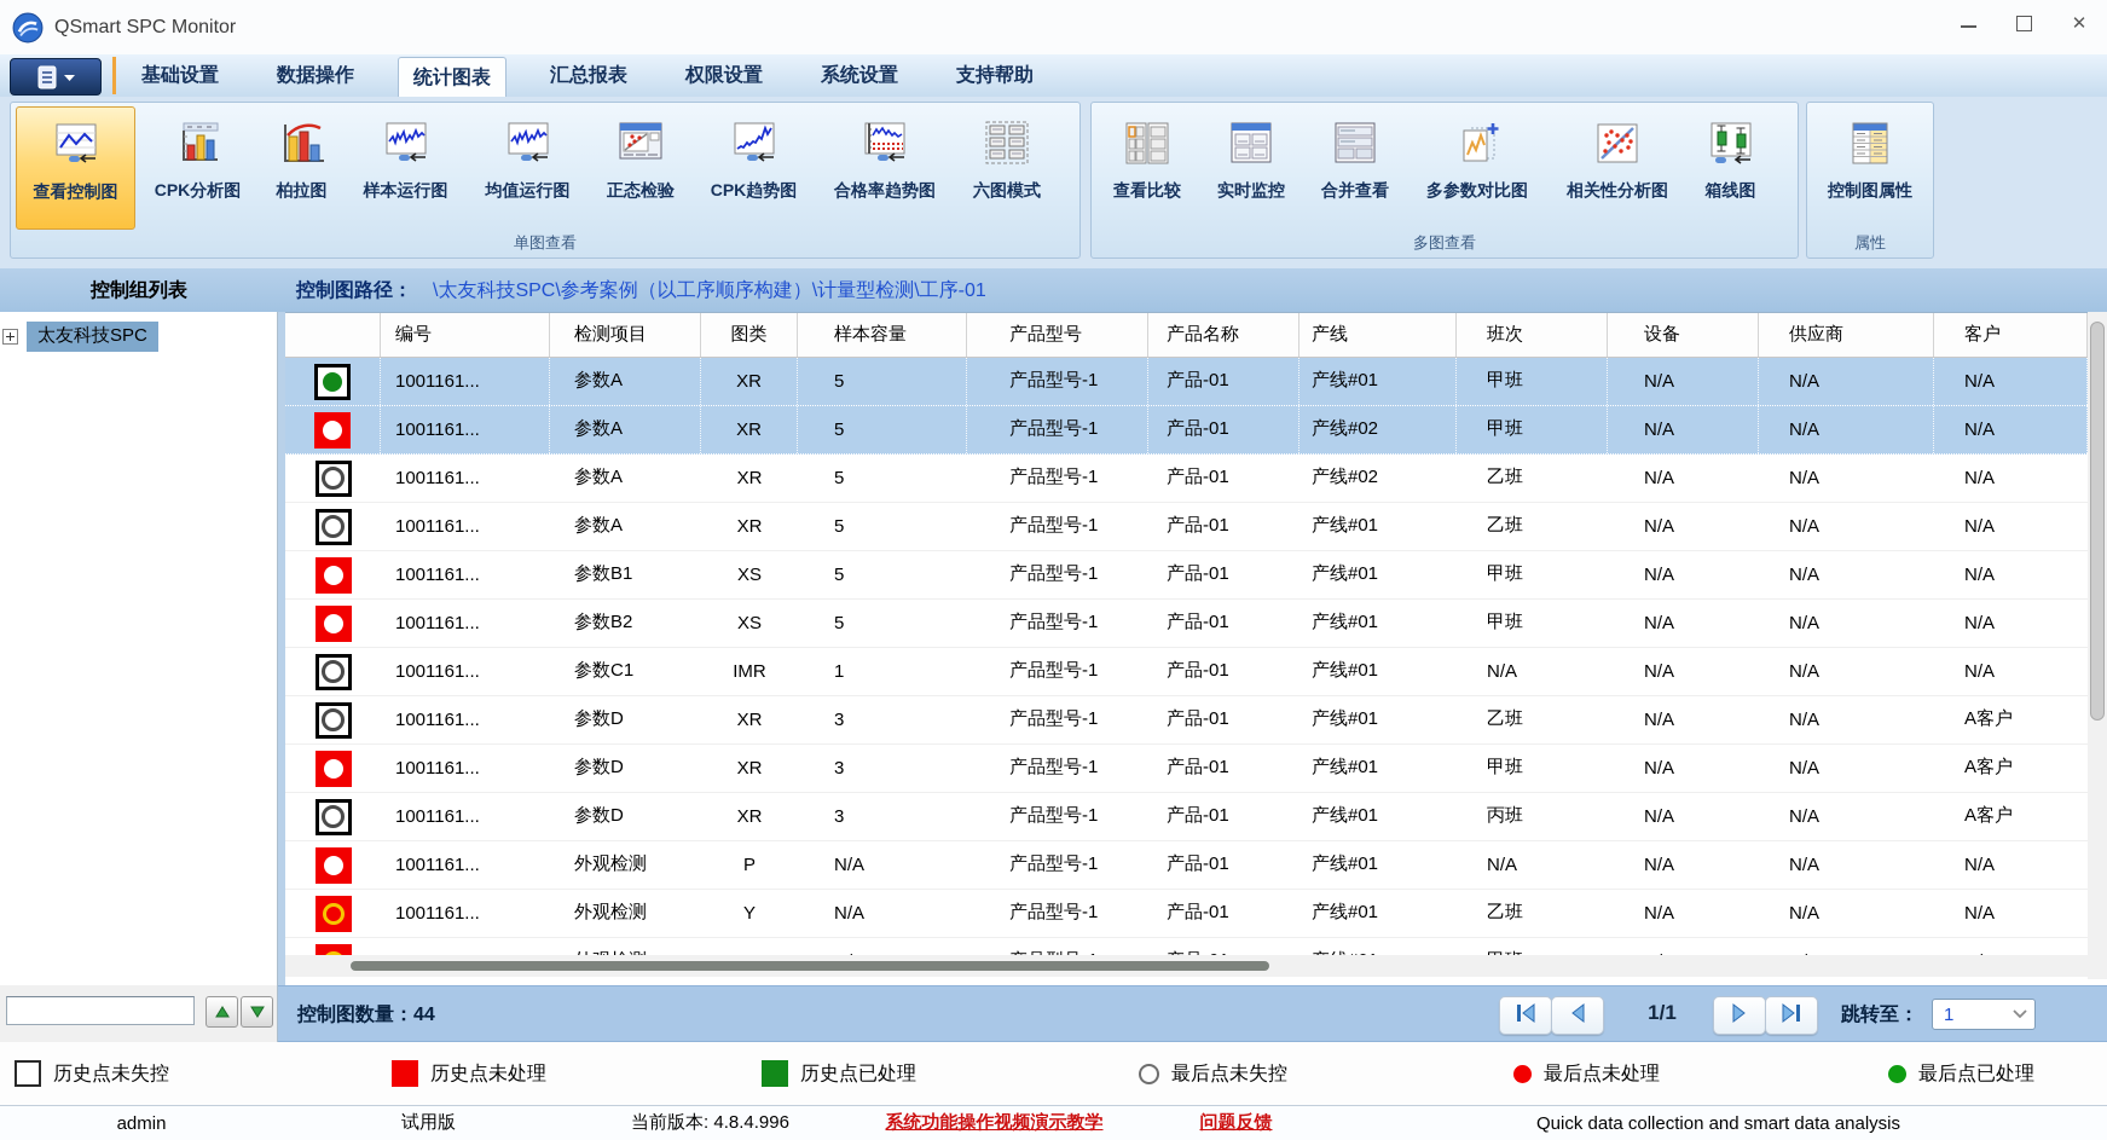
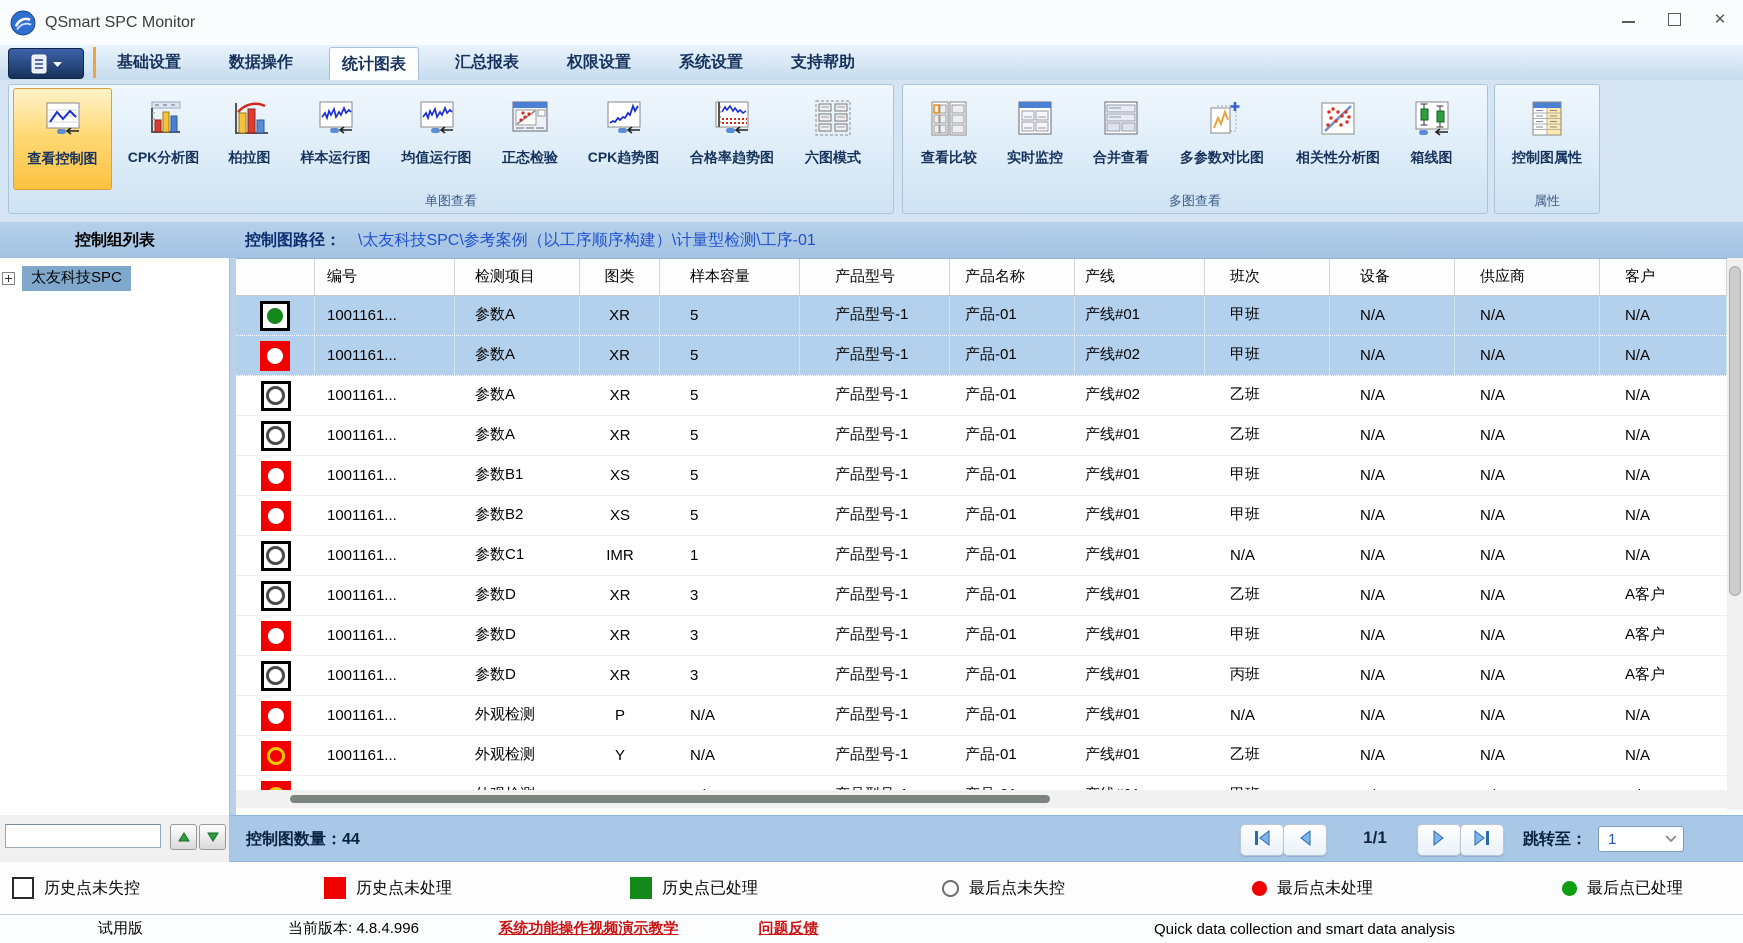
  QSmart SPC Monitor
  ✕
  基础设置
  数据操作
  统计图表
  汇总报表
  权限设置
  系统设置
  支持帮助
  查看控制图
  CPK分析图
  柏拉图
  样本运行图
  均值运行图
  正态检验
  CPK趋势图
  合格率趋势图
  六图模式
  单图查看
  查看比较
  实时监控
  合并查看
  多参数对比图
  相关性分析图
  箱线图
  多图查看
  控制图属性
  属性
  控制组列表
  控制图路径：
  \太友科技SPC\参考案例（以工序顺序构建）\计量型检测\工序-01
  太友科技SPC
  编号
  检测项目
  图类
  样本容量
  产品型号
  产品名称
  产线
  班次
  设备
  供应商
  客户
  1001161...
  参数A
  XR
  5
  产品型号-1
  产品-01
  产线#01
  甲班
  N/A
  N/A
  N/A
  1001161...
  参数A
  XR
  5
  产品型号-1
  产品-01
  产线#02
  甲班
  N/A
  N/A
  N/A
  1001161...
  参数A
  XR
  5
  产品型号-1
  产品-01
  产线#02
  乙班
  N/A
  N/A
  N/A
  1001161...
  参数A
  XR
  5
  产品型号-1
  产品-01
  产线#01
  乙班
  N/A
  N/A
  N/A
  1001161...
  参数B1
  XS
  5
  产品型号-1
  产品-01
  产线#01
  甲班
  N/A
  N/A
  N/A
  1001161...
  参数B2
  XS
  5
  产品型号-1
  产品-01
  产线#01
  甲班
  N/A
  N/A
  N/A
  1001161...
  参数C1
  IMR
  1
  产品型号-1
  产品-01
  产线#01
  N/A
  N/A
  N/A
  N/A
  1001161...
  参数D
  XR
  3
  产品型号-1
  产品-01
  产线#01
  乙班
  N/A
  N/A
  A客户
  1001161...
  参数D
  XR
  3
  产品型号-1
  产品-01
  产线#01
  甲班
  N/A
  N/A
  A客户
  1001161...
  参数D
  XR
  3
  产品型号-1
  产品-01
  产线#01
  丙班
  N/A
  N/A
  A客户
  1001161...
  外观检测
  P
  N/A
  产品型号-1
  产品-01
  产线#01
  N/A
  N/A
  N/A
  N/A
  1001161...
  外观检测
  Y
  N/A
  产品型号-1
  产品-01
  产线#01
  乙班
  N/A
  N/A
  N/A
  控制图数量：44
  1/1
  跳转至：
  1
  历史点未失控
  历史点未处理
  历史点已处理
  最后点未失控
  最后点未处理
  最后点已处理
- admin
  试用版
  当前版本: 4.8.4.996
  系统功能操作视频演示教学
  问题反馈
  Quick data collection and smart data analysis
